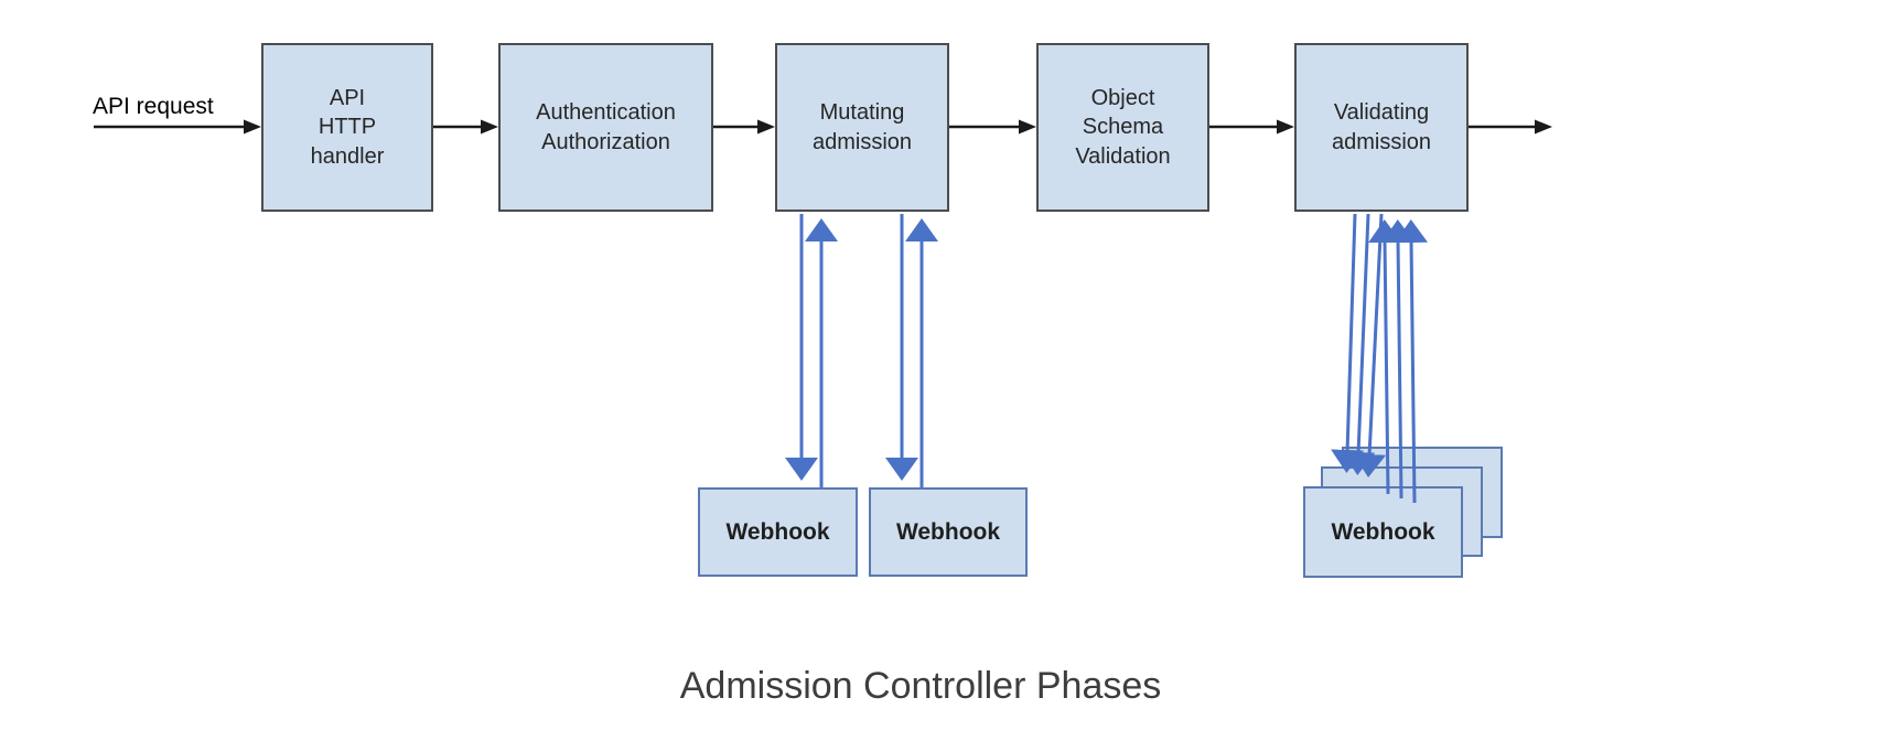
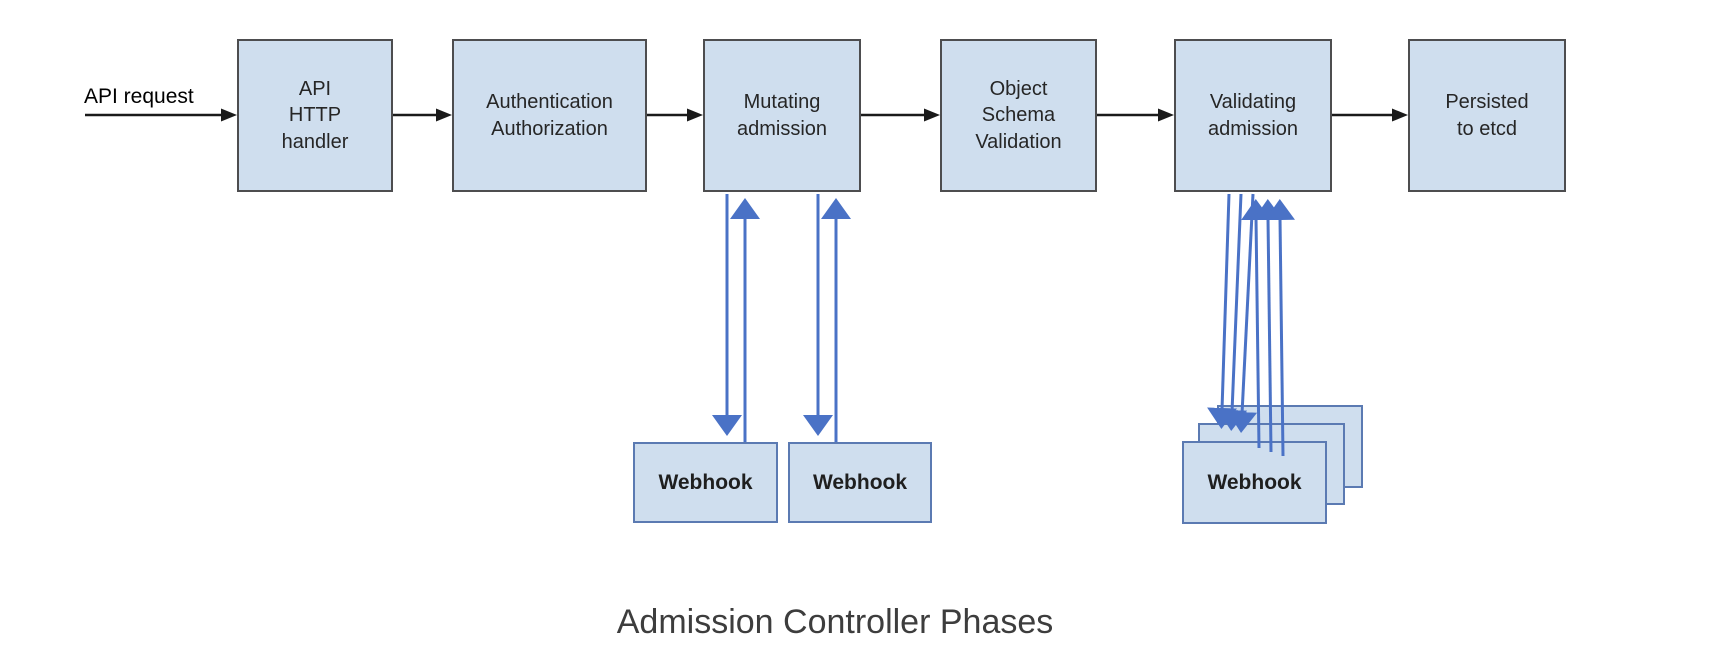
  API request
  API
  HTTP
  handler
  Authentication
  Authorization
  Mutating
  admission
  Object
  Schema
  Validation
  Validating
  admission
+ Persisted
+ to etcd
  Webhook
  Webhook
  Webhook
  Admission Controller Phases
